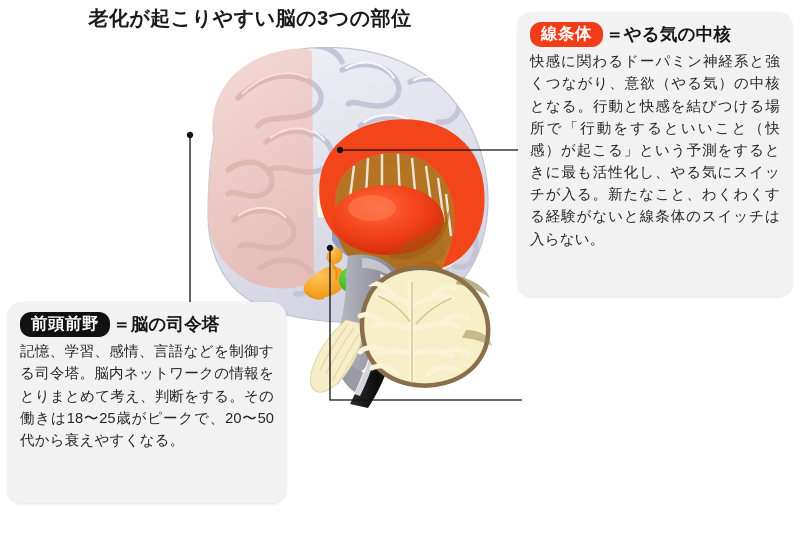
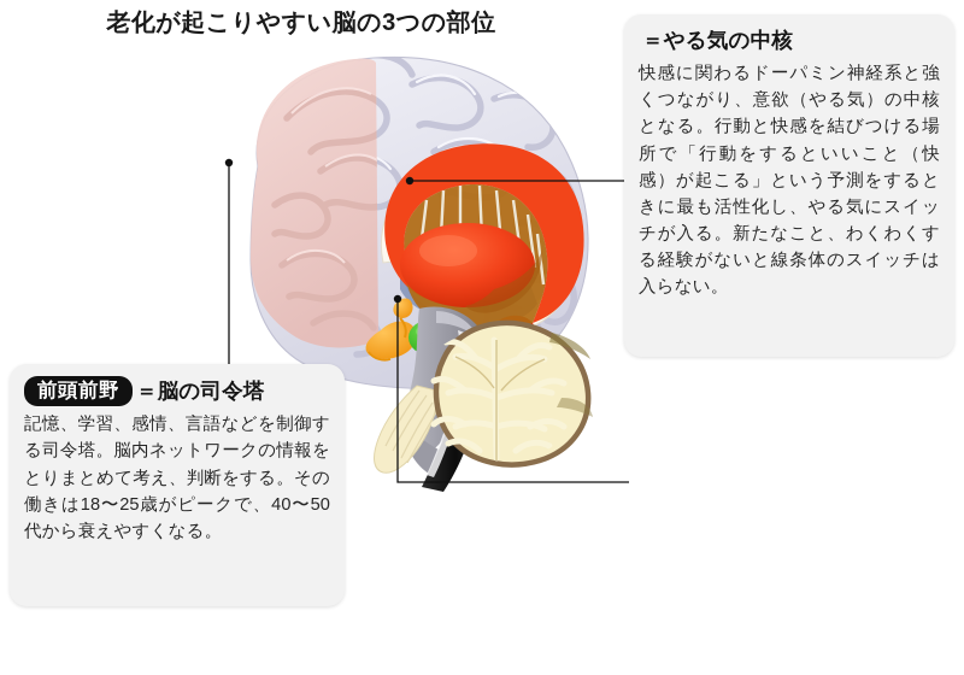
  老化が起こりやすい脳の3つの部位
- 線条体
  ＝やる気の中核
  快感に関わるドーパミン神経系と強くつながり、意欲（やる気）の中核となる。行動と快感を結びつける場所で「行動をするといいこと（快感）が起こる」という予測をするときに最も活性化し、やる気にスイッチが入る。新たなこと、わくわくする経験がないと線条体のスイッチは入らない。
  前頭前野
  ＝脳の司令塔
- 記憶、学習、感情、言語などを制御する司令塔。脳内ネットワークの情報をとりまとめて考え、判断をする。その働きは18〜25歳がピークで、20〜50代から衰えやすくなる。
+ 記憶、学習、感情、言語などを制御する司令塔。脳内ネットワークの情報をとりまとめて考え、判断をする。その働きは18〜25歳がピークで、40〜50代から衰えやすくなる。
